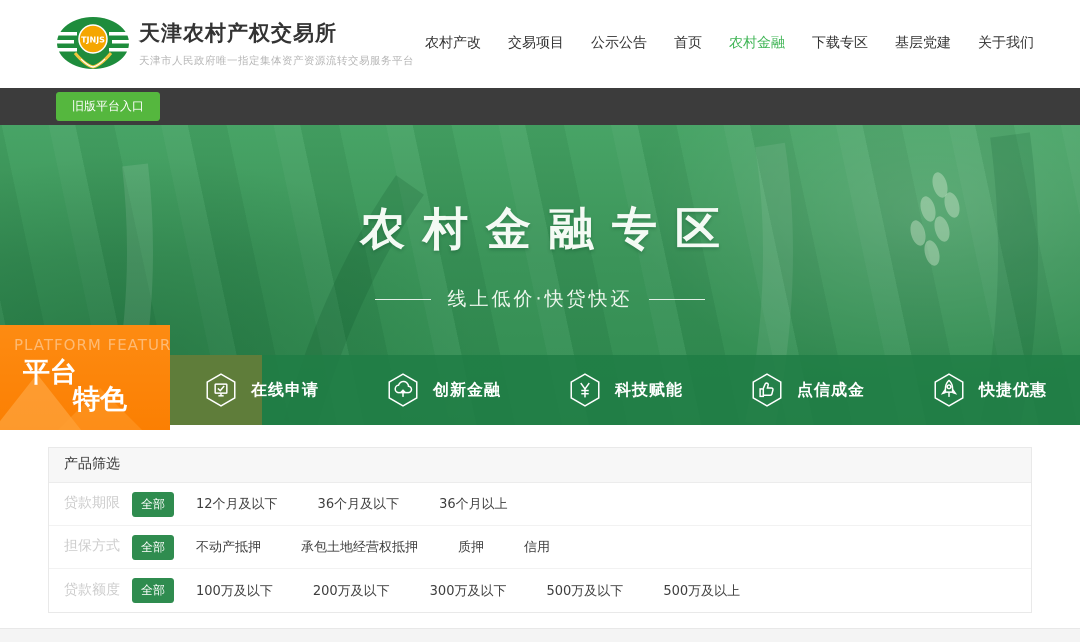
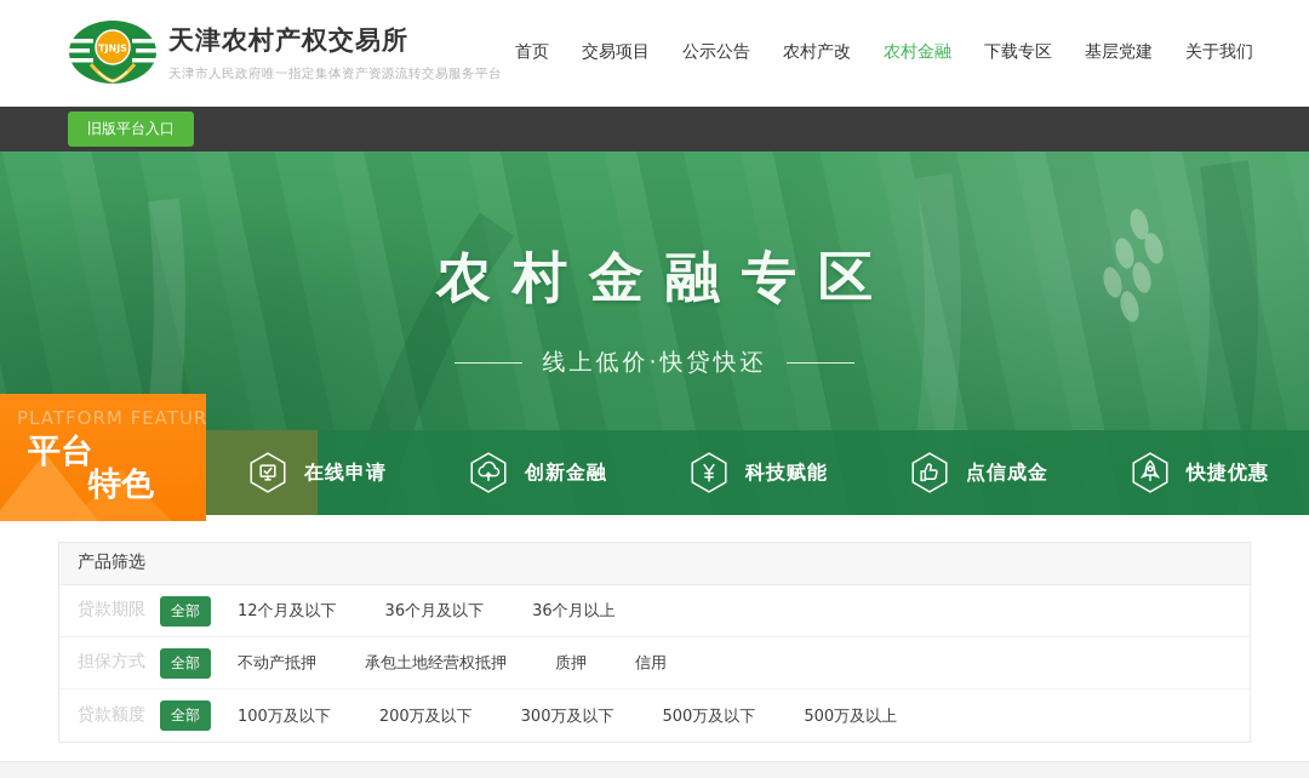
  TJNJS
  天津农村产权交易所
  天津市人民政府唯一指定集体资产资源流转交易服务平台
- 农村产改
+ 首页
  交易项目
  公示公告
- 首页
+ 农村产改
  农村金融
  下载专区
  基层党建
  关于我们
  旧版平台入口
  农村金融专区
  线上低价·快贷快还
  PLATFORM FEATUR
  平台
  特色
  在线申请
  创新金融
  科技赋能
  点信成金
  快捷优惠
  产品筛选
  贷款期限
  全部
  12个月及以下
  36个月及以下
  36个月以上
  担保方式
  全部
  不动产抵押
  承包土地经营权抵押
  质押
  信用
  贷款额度
  全部
  100万及以下
  200万及以下
  300万及以下
  500万及以下
  500万及以上
